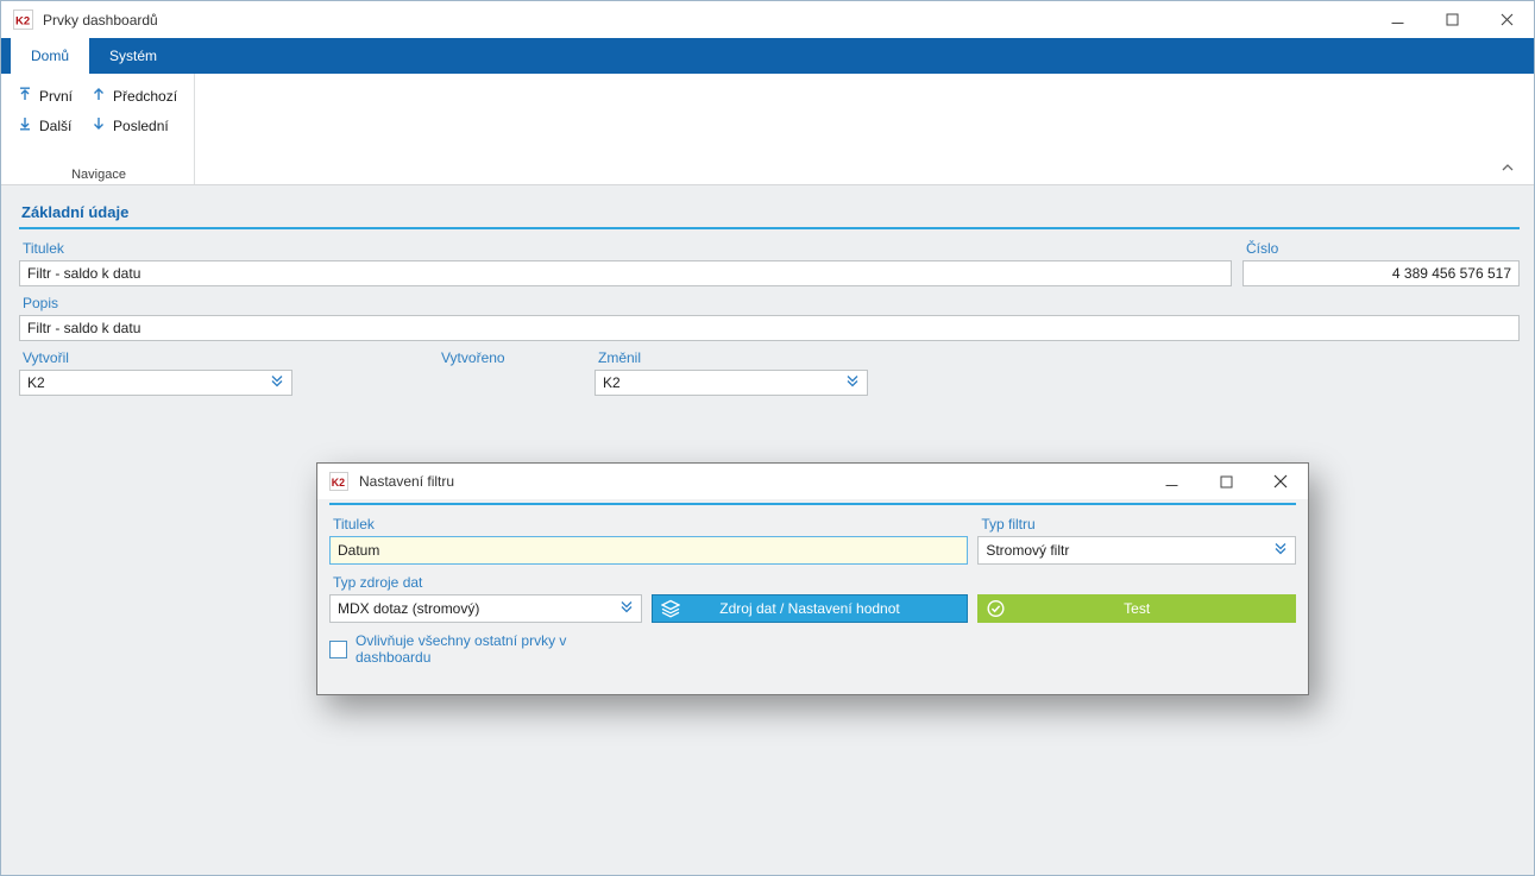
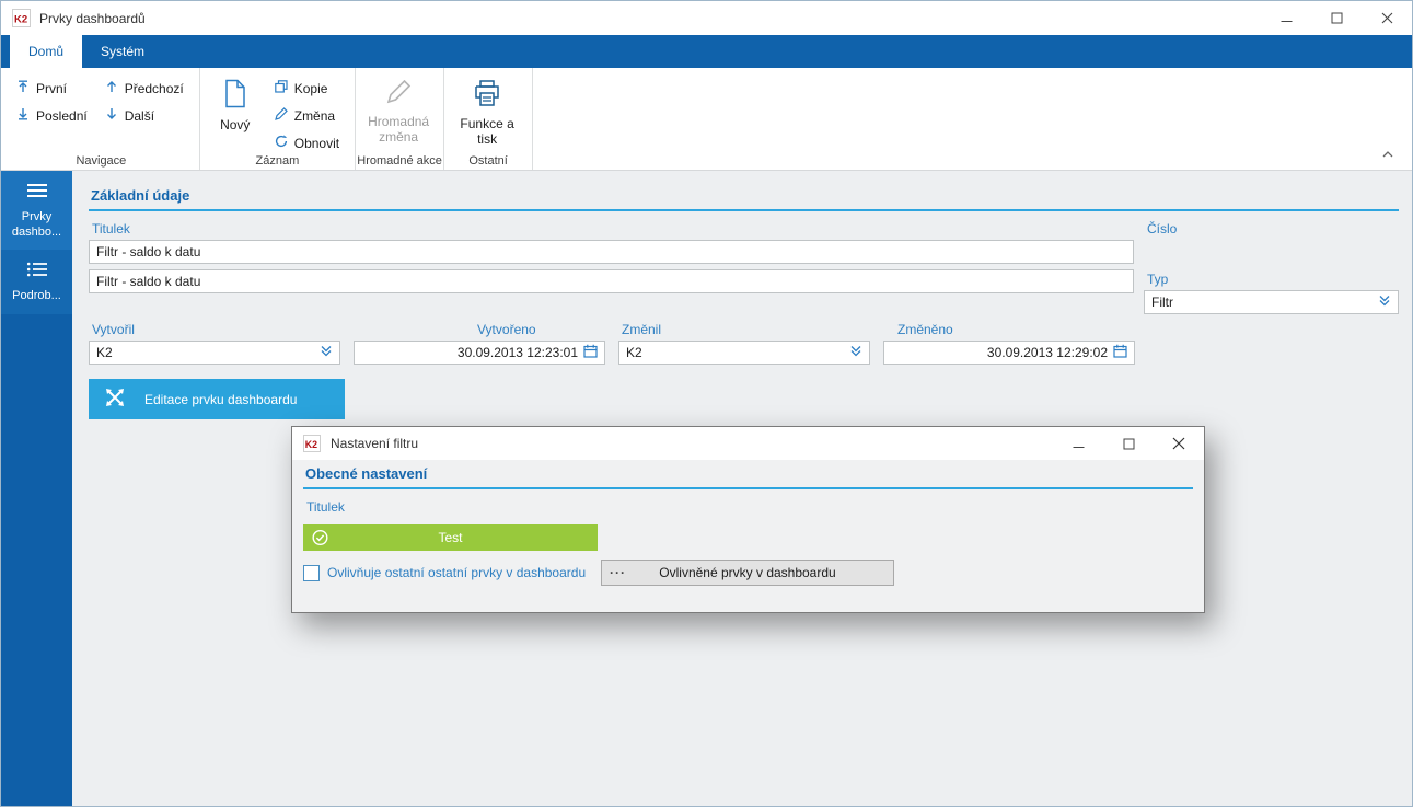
  K2
  Prvky dashboardů
  Domů
  Systém
  První
- Další
+ Poslední
  Předchozí
- Poslední
+ Další
  Navigace
+ Nový
+ Kopie
+ Změna
+ Obnovit
+ Záznam
+ Hromadná změna
+ Hromadné akce
+ Funkce a tisk
+ Ostatní
+ Prvky dashbo...
+ Podrob...
  Základní údaje
  Titulek
  Filtr - saldo k datu
  Číslo
- 4 389 456 576 517
- Popis
  Filtr - saldo k datu
+ Typ
+ Filtr
  Vytvořil
  K2
  Vytvořeno
+ 30.09.2013 12:23:01
  Změnil
  K2
+ Změněno
+ 30.09.2013 12:29:02
+ Editace prvku dashboardu
  K2
  Nastavení filtru
+ Obecné nastavení
  Titulek
- Datum
- Typ filtru
- Stromový filtr
- Typ zdroje dat
- MDX dotaz (stromový)
- Zdroj dat / Nastavení hodnot
  Test
- Ovlivňuje všechny ostatní prvky v dashboardu
+ Ovlivňuje ostatní ostatní prvky v dashboardu
+ ···
+ Ovlivněné prvky v dashboardu
